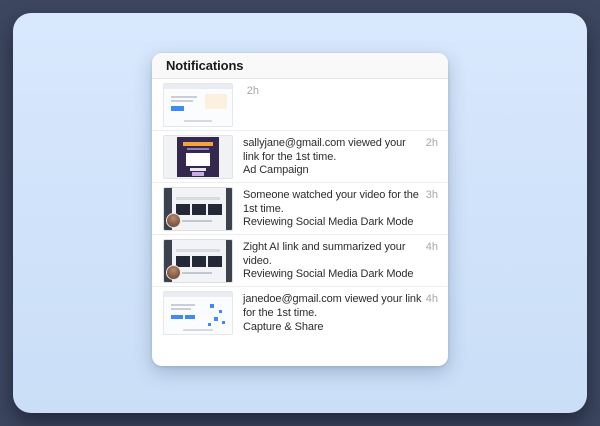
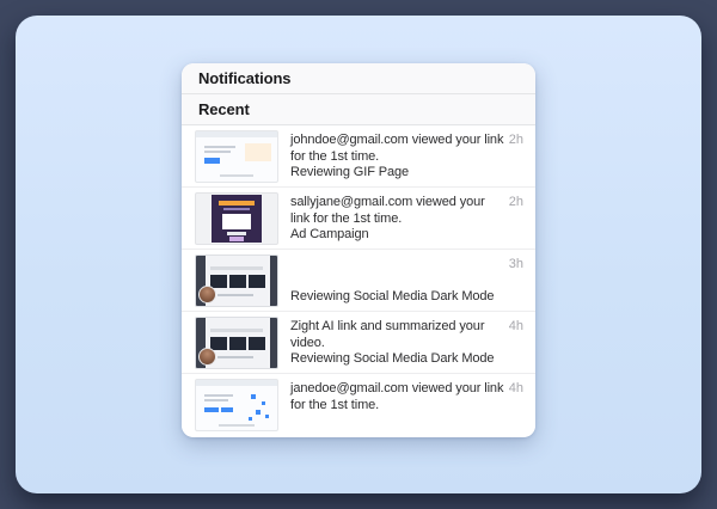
  Notifications
+ Recent
+ johndoe@gmail.com viewed your link for the 1st time.
+ Reviewing GIF Page
  2h
  sallyjane@gmail.com viewed your link for the 1st time.
  Ad Campaign
  2h
- Someone watched your video for the 1st time.
  Reviewing Social Media Dark Mode
  3h
  Zight AI link and summarized your video.
  Reviewing Social Media Dark Mode
  4h
  janedoe@gmail.com viewed your link for the 1st time.
- Capture & Share
  4h
